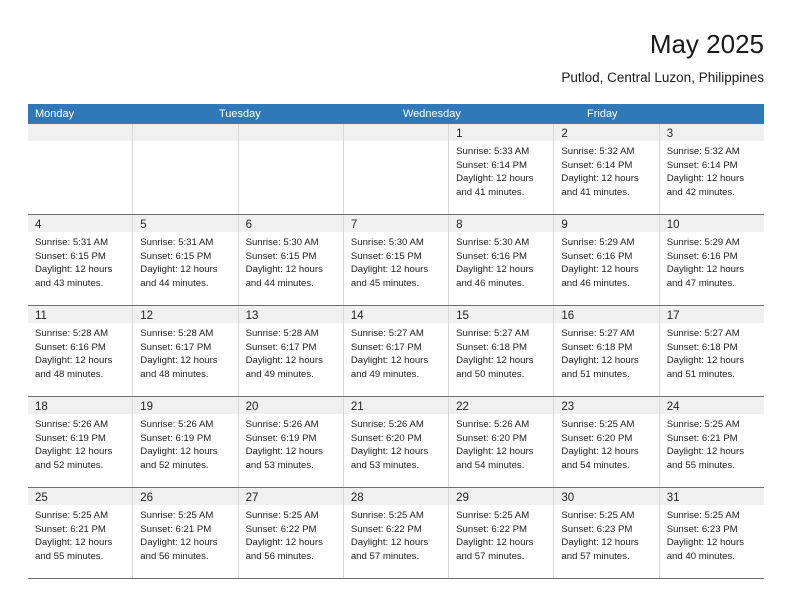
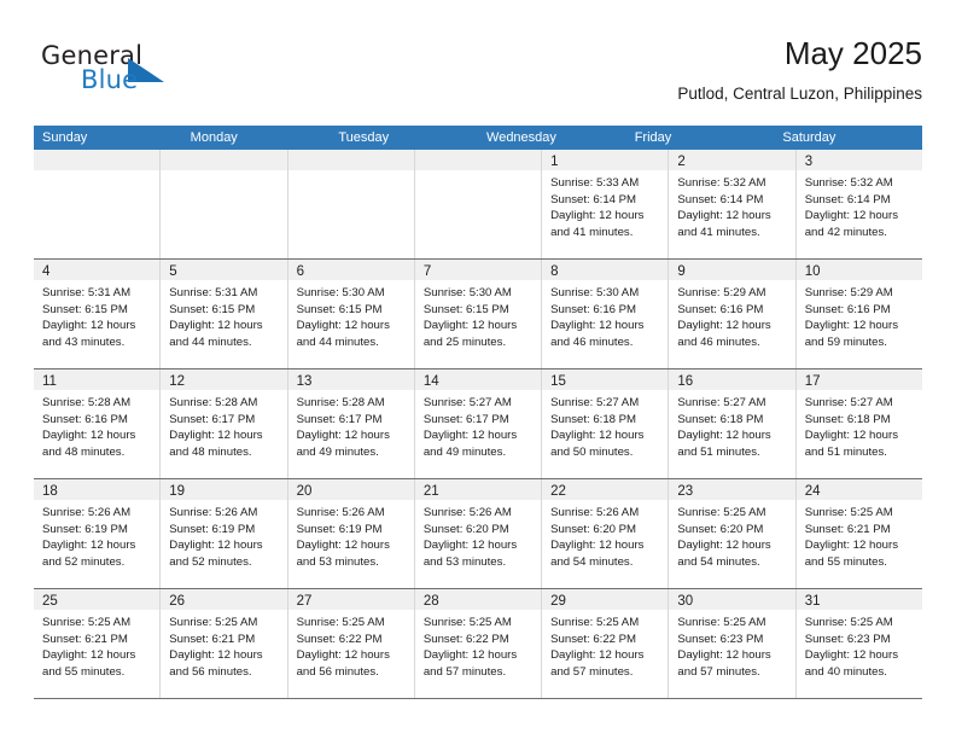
+ General
+ Blue
  May 2025
  Putlod, Central Luzon, Philippines
+ Sunday
  Monday
  Tuesday
  Wednesday
  Friday
+ Saturday
  1
  Sunrise: 5:33 AM
  Sunset: 6:14 PM
  Daylight: 12 hours
  and 41 minutes.
  2
  Sunrise: 5:32 AM
  Sunset: 6:14 PM
  Daylight: 12 hours
  and 41 minutes.
  3
  Sunrise: 5:32 AM
  Sunset: 6:14 PM
  Daylight: 12 hours
  and 42 minutes.
  4
  Sunrise: 5:31 AM
  Sunset: 6:15 PM
  Daylight: 12 hours
  and 43 minutes.
  5
  Sunrise: 5:31 AM
  Sunset: 6:15 PM
  Daylight: 12 hours
  and 44 minutes.
  6
  Sunrise: 5:30 AM
  Sunset: 6:15 PM
  Daylight: 12 hours
  and 44 minutes.
  7
  Sunrise: 5:30 AM
  Sunset: 6:15 PM
  Daylight: 12 hours
- and 45 minutes.
+ and 25 minutes.
  8
  Sunrise: 5:30 AM
  Sunset: 6:16 PM
  Daylight: 12 hours
  and 46 minutes.
  9
  Sunrise: 5:29 AM
  Sunset: 6:16 PM
  Daylight: 12 hours
  and 46 minutes.
  10
  Sunrise: 5:29 AM
  Sunset: 6:16 PM
  Daylight: 12 hours
- and 47 minutes.
+ and 59 minutes.
  11
  Sunrise: 5:28 AM
  Sunset: 6:16 PM
  Daylight: 12 hours
  and 48 minutes.
  12
  Sunrise: 5:28 AM
  Sunset: 6:17 PM
  Daylight: 12 hours
  and 48 minutes.
  13
  Sunrise: 5:28 AM
  Sunset: 6:17 PM
  Daylight: 12 hours
  and 49 minutes.
  14
  Sunrise: 5:27 AM
  Sunset: 6:17 PM
  Daylight: 12 hours
  and 49 minutes.
  15
  Sunrise: 5:27 AM
  Sunset: 6:18 PM
  Daylight: 12 hours
  and 50 minutes.
  16
  Sunrise: 5:27 AM
  Sunset: 6:18 PM
  Daylight: 12 hours
  and 51 minutes.
  17
  Sunrise: 5:27 AM
  Sunset: 6:18 PM
  Daylight: 12 hours
  and 51 minutes.
  18
  Sunrise: 5:26 AM
  Sunset: 6:19 PM
  Daylight: 12 hours
  and 52 minutes.
  19
  Sunrise: 5:26 AM
  Sunset: 6:19 PM
  Daylight: 12 hours
  and 52 minutes.
  20
  Sunrise: 5:26 AM
  Sunset: 6:19 PM
  Daylight: 12 hours
  and 53 minutes.
  21
  Sunrise: 5:26 AM
  Sunset: 6:20 PM
  Daylight: 12 hours
  and 53 minutes.
  22
  Sunrise: 5:26 AM
  Sunset: 6:20 PM
  Daylight: 12 hours
  and 54 minutes.
  23
  Sunrise: 5:25 AM
  Sunset: 6:20 PM
  Daylight: 12 hours
  and 54 minutes.
  24
  Sunrise: 5:25 AM
  Sunset: 6:21 PM
  Daylight: 12 hours
  and 55 minutes.
  25
  Sunrise: 5:25 AM
  Sunset: 6:21 PM
  Daylight: 12 hours
  and 55 minutes.
  26
  Sunrise: 5:25 AM
  Sunset: 6:21 PM
  Daylight: 12 hours
  and 56 minutes.
  27
  Sunrise: 5:25 AM
  Sunset: 6:22 PM
  Daylight: 12 hours
  and 56 minutes.
  28
  Sunrise: 5:25 AM
  Sunset: 6:22 PM
  Daylight: 12 hours
  and 57 minutes.
  29
  Sunrise: 5:25 AM
  Sunset: 6:22 PM
  Daylight: 12 hours
  and 57 minutes.
  30
  Sunrise: 5:25 AM
  Sunset: 6:23 PM
  Daylight: 12 hours
  and 57 minutes.
  31
  Sunrise: 5:25 AM
  Sunset: 6:23 PM
  Daylight: 12 hours
  and 40 minutes.
